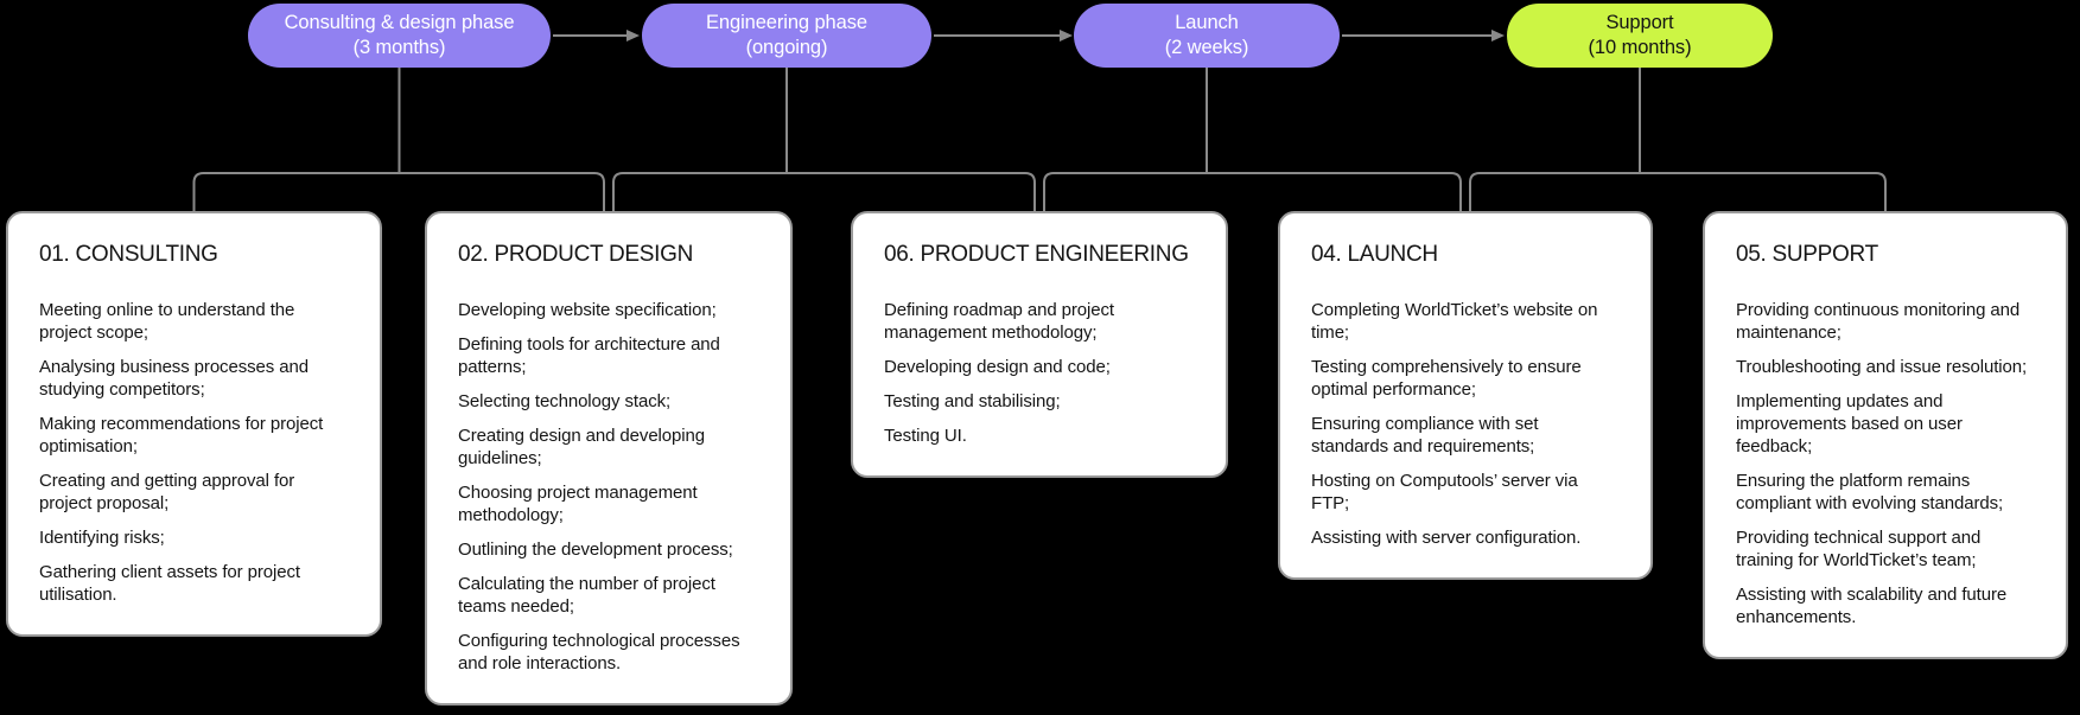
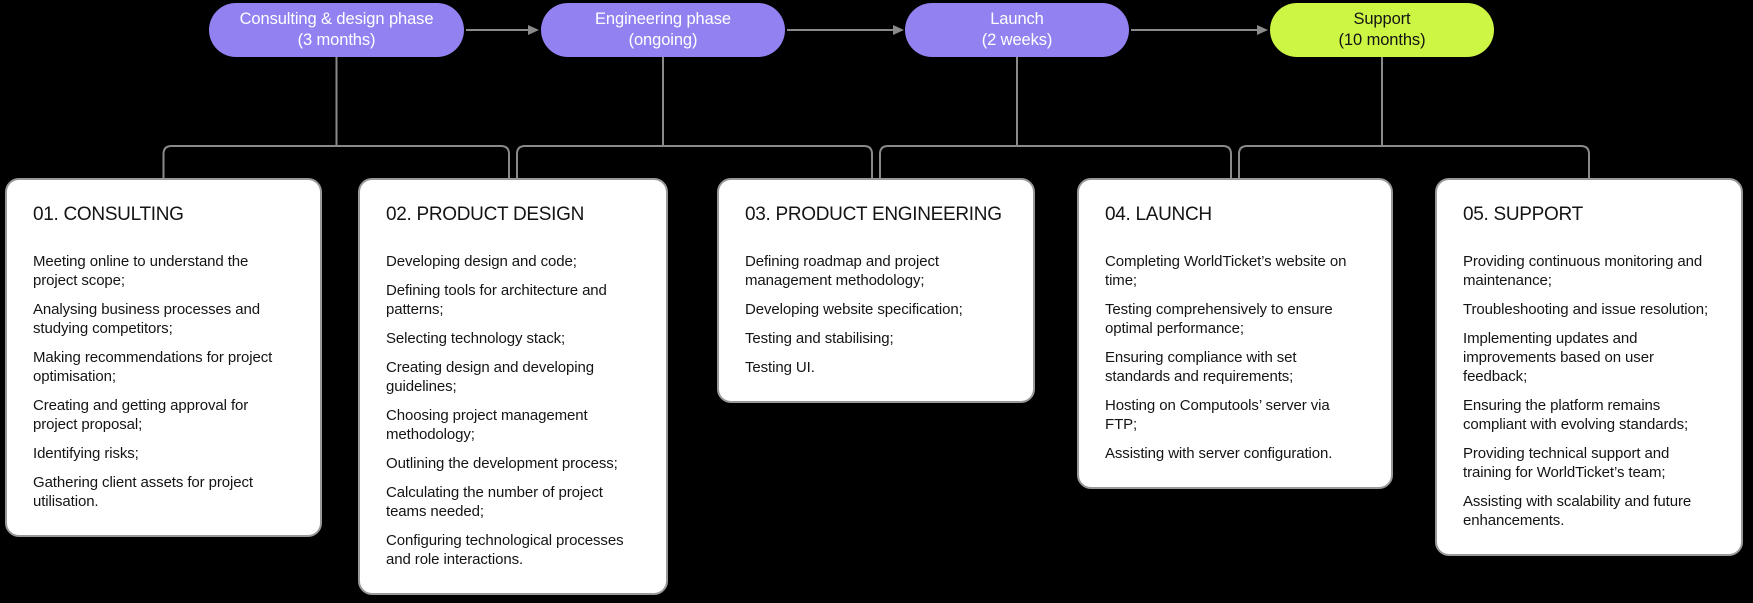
  Consulting & design phase
  (3 months)
  Engineering phase
  (ongoing)
  Launch
  (2 weeks)
  Support
  (10 months)
  01. CONSULTING
  Meeting online to understand the
  project scope;
  Analysing business processes and
  studying competitors;
  Making recommendations for project
  optimisation;
  Creating and getting approval for
  project proposal;
  Identifying risks;
  Gathering client assets for project
  utilisation.
  02. PRODUCT DESIGN
- Developing website specification;
+ Developing design and code;
  Defining tools for architecture and
  patterns;
  Selecting technology stack;
  Creating design and developing
  guidelines;
  Choosing project management
  methodology;
  Outlining the development process;
  Calculating the number of project
  teams needed;
  Configuring technological processes
  and role interactions.
- 06. PRODUCT ENGINEERING
+ 03. PRODUCT ENGINEERING
  Defining roadmap and project
  management methodology;
- Developing design and code;
+ Developing website specification;
  Testing and stabilising;
  Testing UI.
  04. LAUNCH
  Completing WorldTicket’s website on
  time;
  Testing comprehensively to ensure
  optimal performance;
  Ensuring compliance with set
  standards and requirements;
  Hosting on Computools’ server via
  FTP;
  Assisting with server configuration.
  05. SUPPORT
  Providing continuous monitoring and
  maintenance;
  Troubleshooting and issue resolution;
  Implementing updates and
  improvements based on user
  feedback;
  Ensuring the platform remains
  compliant with evolving standards;
  Providing technical support and
  training for WorldTicket’s team;
  Assisting with scalability and future
  enhancements.
